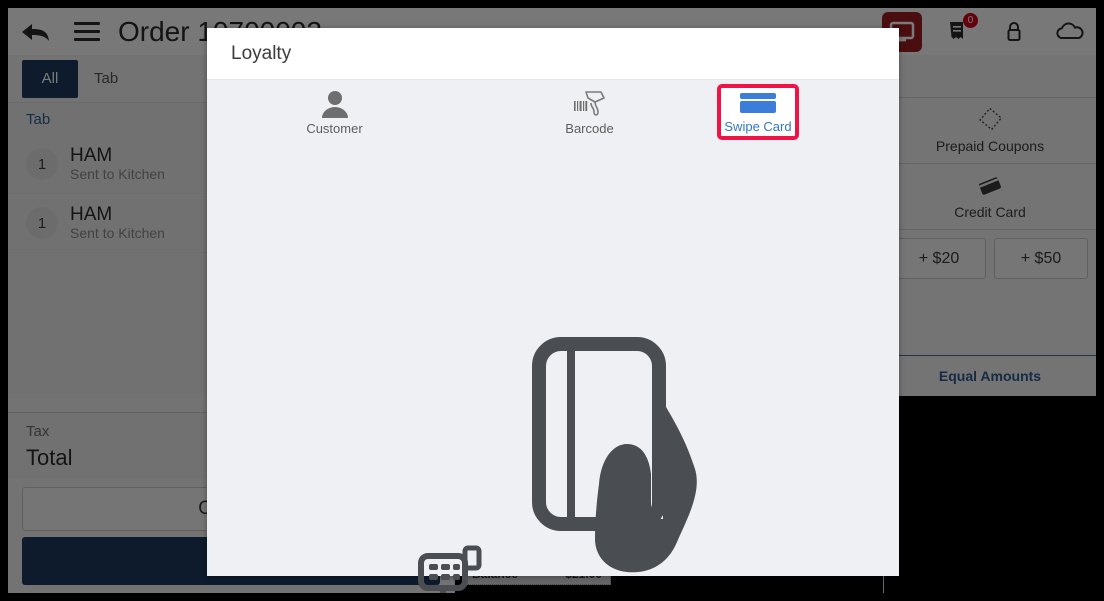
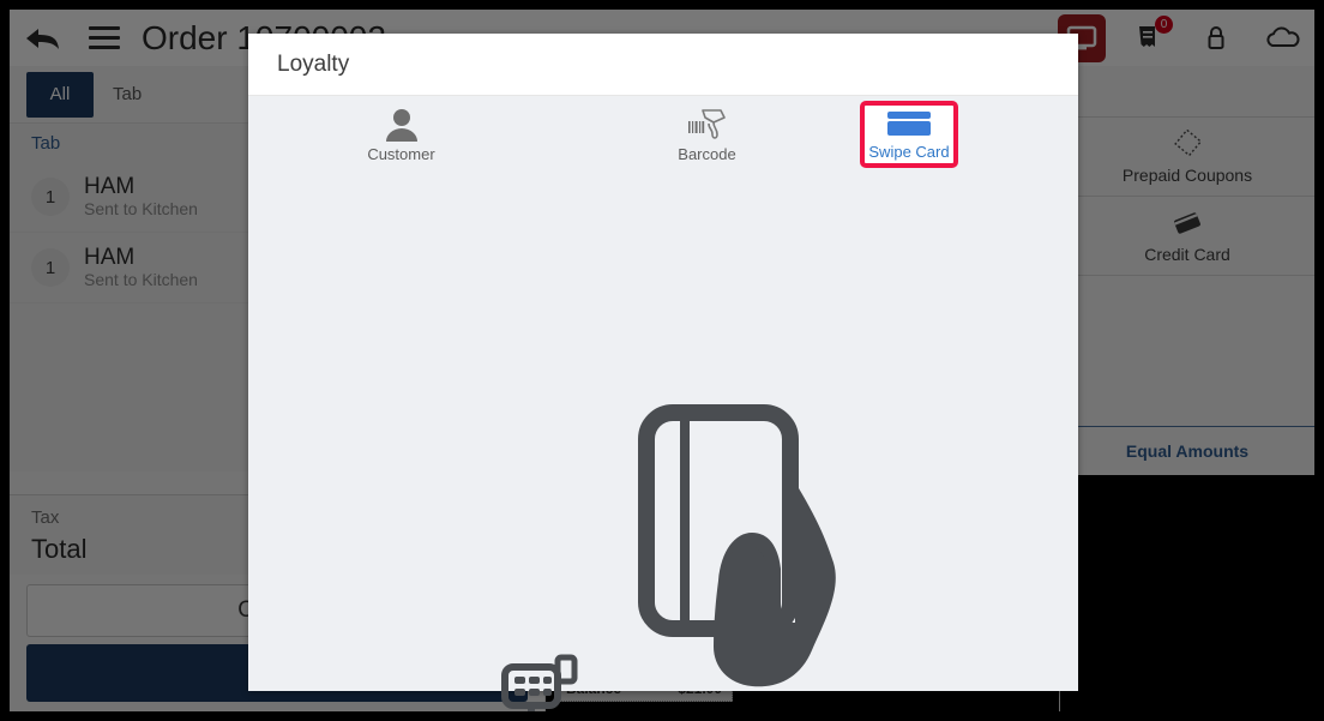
  0
  All
  Tab
  Tab
  1
  HAM
  Sent to Kitchen
  1
  HAM
  Sent to Kitchen
  Tax
  Total
  Prepaid Coupons
  Credit Card
- + $20
- + $50
  Equal Amounts
  Loyalty
  Customer
  Barcode
  Swipe Card
